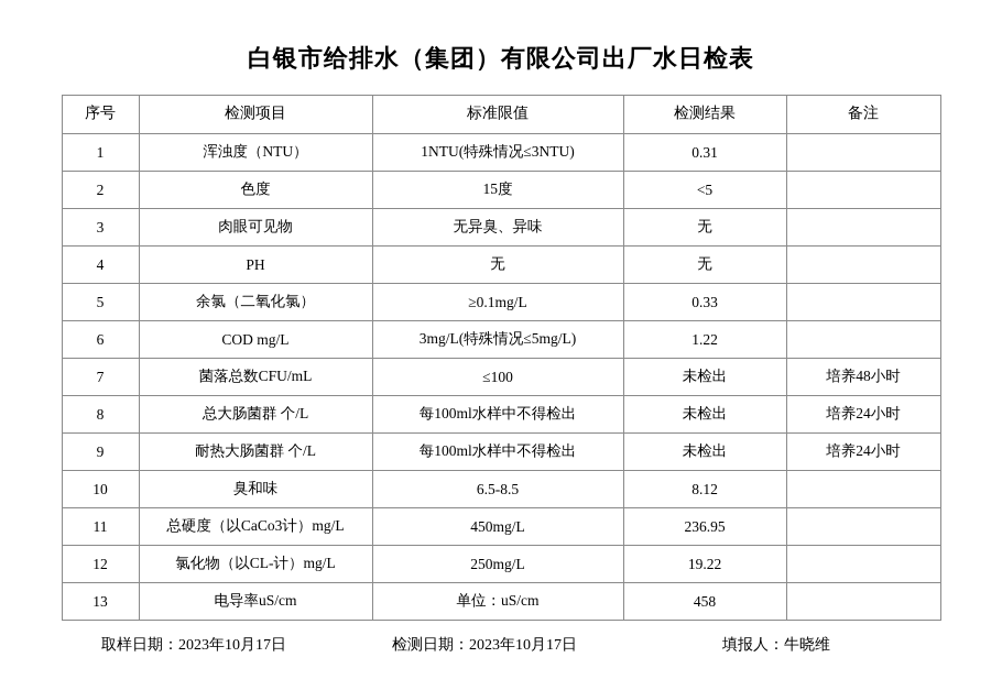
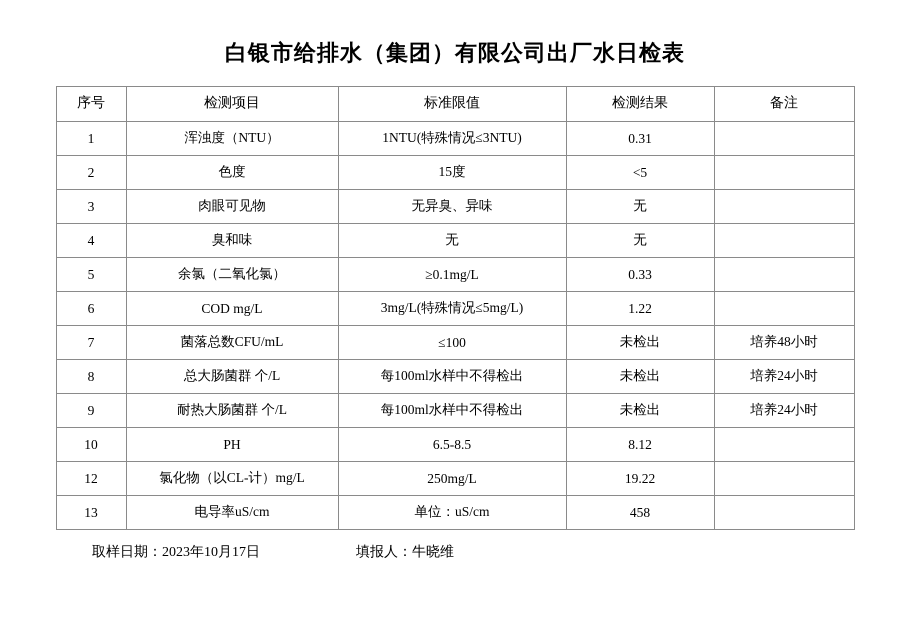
  白银市给排水（集团）有限公司出厂水日检表
  序号	检测项目	标准限值	检测结果	备注
  1	浑浊度（NTU）	1NTU(特殊情况≤3NTU)	0.31
  2	色度	15度	<5
  3	肉眼可见物	无异臭、异味	无
- 4	PH	无	无
+ 4	臭和味	无	无
  5	余氯（二氧化氯）	≥0.1mg/L	0.33
  6	COD mg/L	3mg/L(特殊情况≤5mg/L)	1.22
  7	菌落总数CFU/mL	≤100	未检出	培养48小时
  8	总大肠菌群 个/L	每100ml水样中不得检出	未检出	培养24小时
  9	耐热大肠菌群 个/L	每100ml水样中不得检出	未检出	培养24小时
- 10	臭和味	6.5-8.5	8.12
+ 10	PH	6.5-8.5	8.12
- 11	总硬度（以CaCo3计）mg/L	450mg/L	236.95
  12	氯化物（以CL-计）mg/L	250mg/L	19.22
  13	电导率uS/cm	单位：uS/cm	458
  取样日期：2023年10月17日
- 检测日期：2023年10月17日
  填报人：牛晓维
